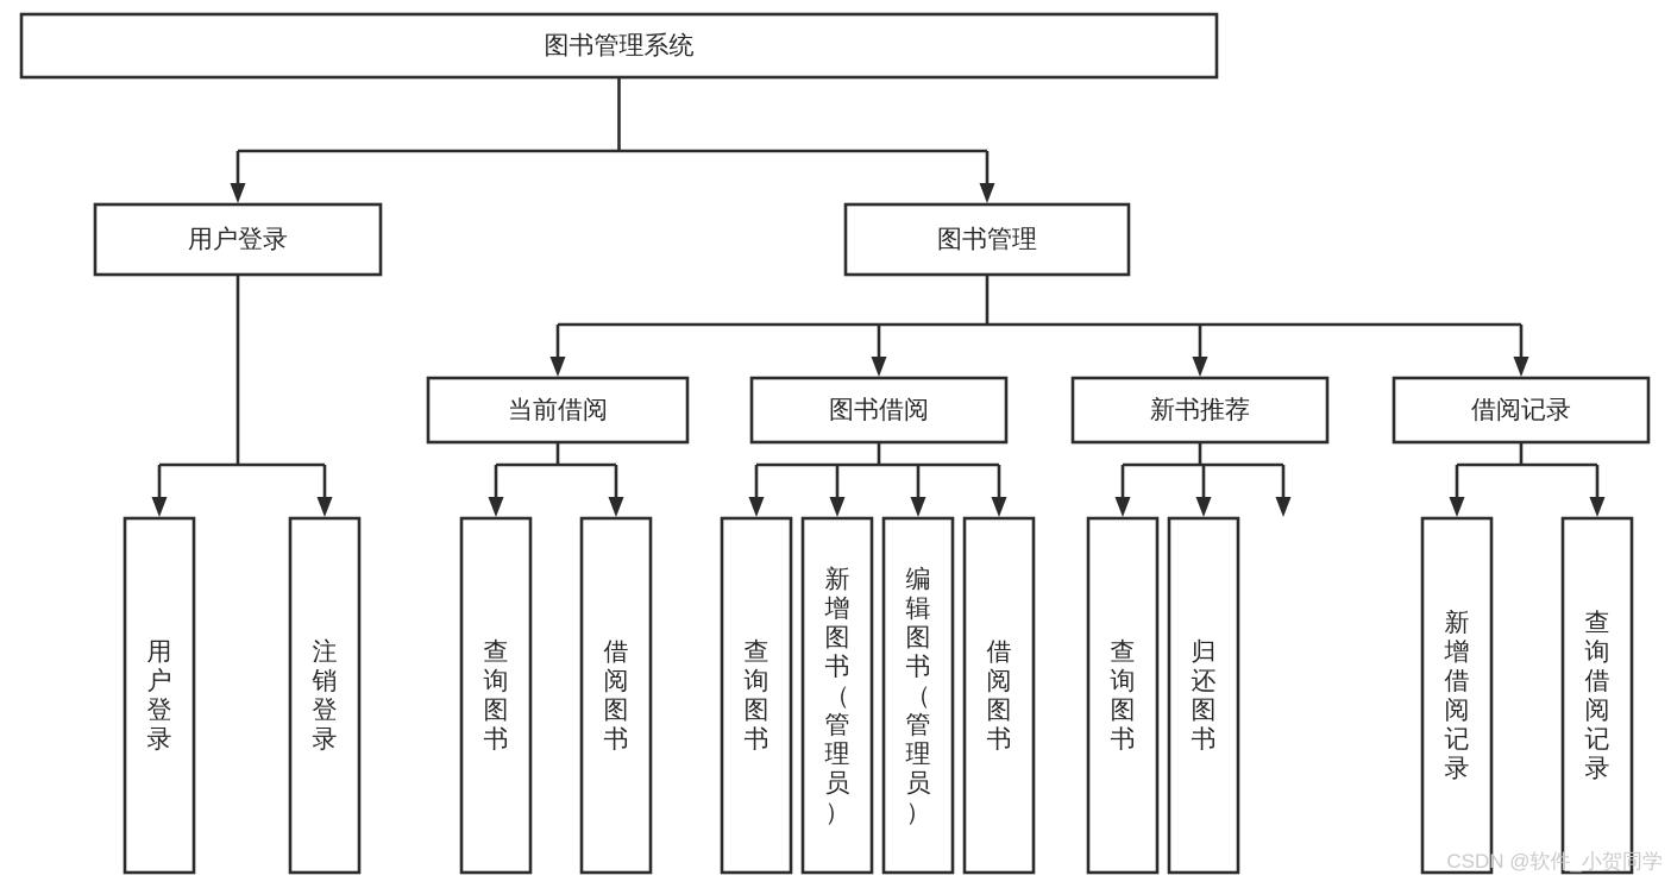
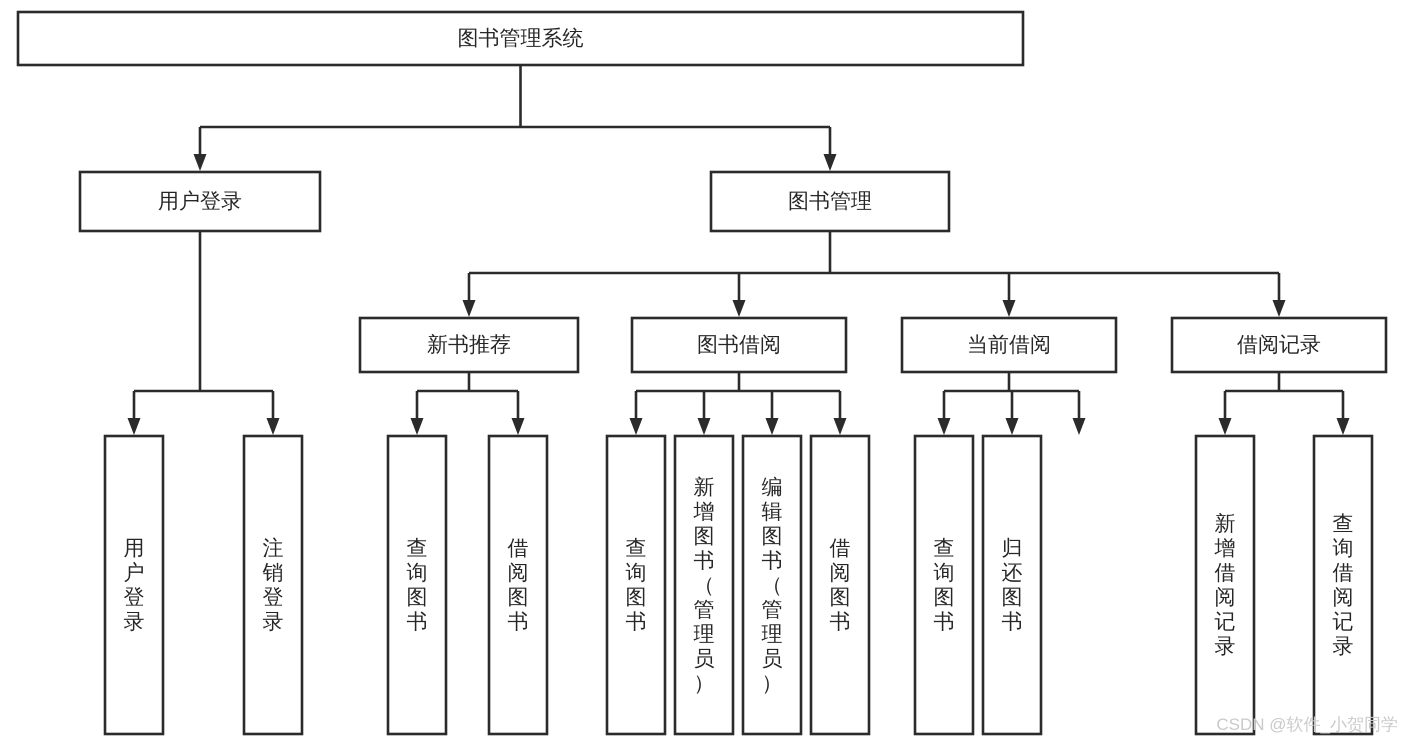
  图书管理系统
  用户登录
  图书管理
- 当前借阅
+ 新书推荐
  图书借阅
- 新书推荐
+ 当前借阅
  借阅记录
  用户登录
  注销登录
  查询图书
  借阅图书
  查询图书
  新增图书（管理员）
  编辑图书（管理员）
  借阅图书
  查询图书
  归还图书
  新增借阅记录
  查询借阅记录
  CSDN @软件_小贺同学
